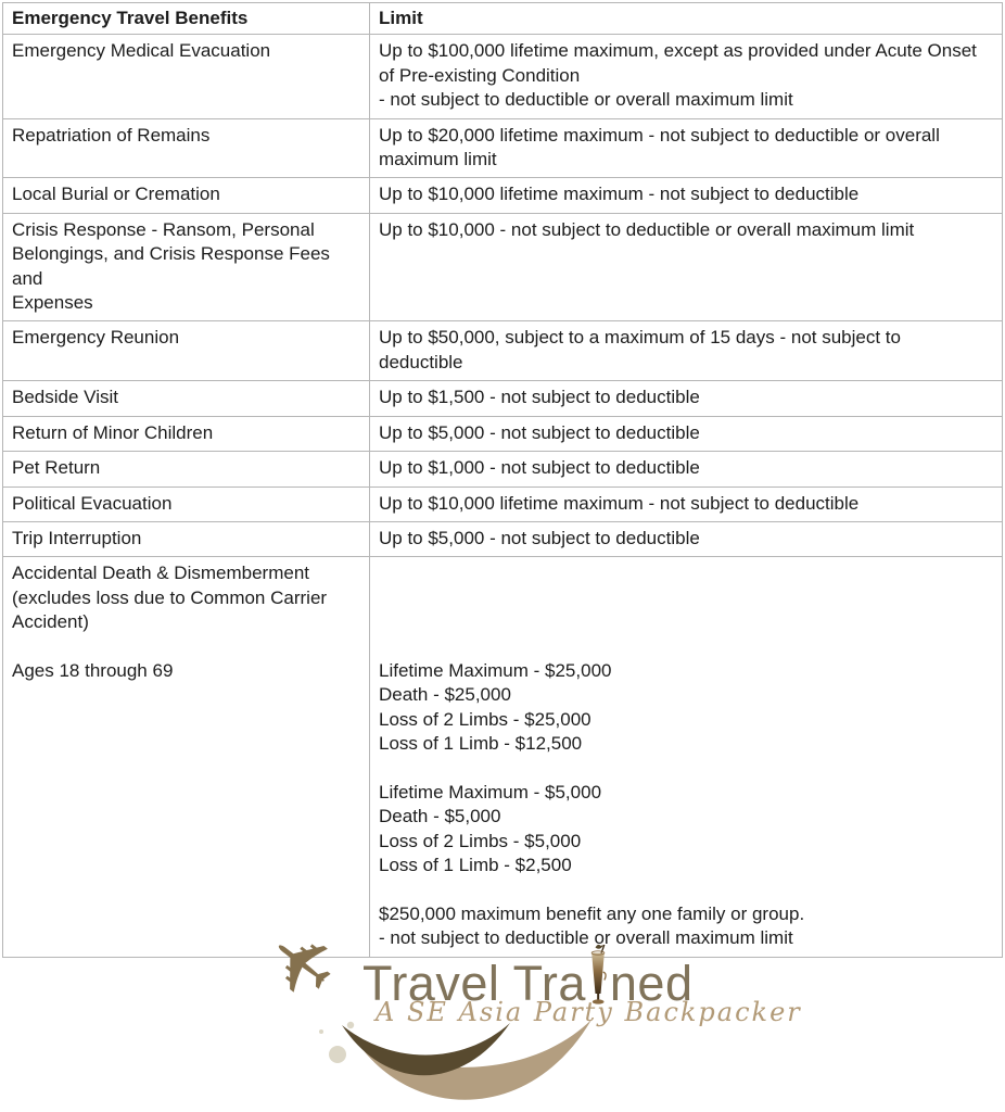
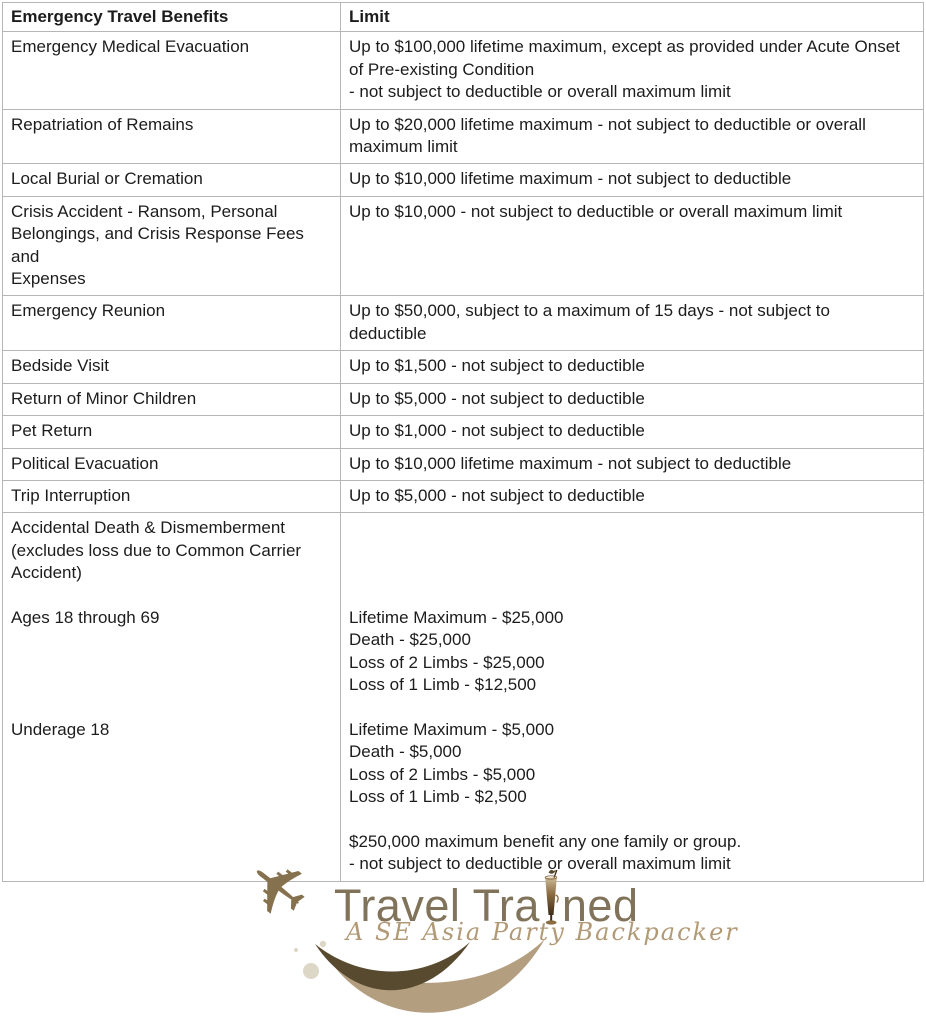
  Emergency Travel Benefits
  Limit
  Emergency Medical Evacuation
  Up to $100,000 lifetime maximum, except as provided under Acute Onset
  of Pre-existing Condition
  - not subject to deductible or overall maximum limit
  Repatriation of Remains
  Up to $20,000 lifetime maximum - not subject to deductible or overall
  maximum limit
  Local Burial or Cremation
  Up to $10,000 lifetime maximum - not subject to deductible
- Crisis Response - Ransom, Personal
+ Crisis Accident - Ransom, Personal
  Belongings, and Crisis Response Fees and
  Expenses
  Up to $10,000 - not subject to deductible or overall maximum limit
  Emergency Reunion
  Up to $50,000, subject to a maximum of 15 days - not subject to
  deductible
  Bedside Visit
  Up to $1,500 - not subject to deductible
  Return of Minor Children
  Up to $5,000 - not subject to deductible
  Pet Return
  Up to $1,000 - not subject to deductible
  Political Evacuation
  Up to $10,000 lifetime maximum - not subject to deductible
  Trip Interruption
  Up to $5,000 - not subject to deductible
  Accidental Death & Dismemberment
  (excludes loss due to Common Carrier
  Accident)
  Ages 18 through 69
+ Underage 18
  Lifetime Maximum - $25,000
  Death - $25,000
  Loss of 2 Limbs - $25,000
  Loss of 1 Limb - $12,500
  Lifetime Maximum - $5,000
  Death - $5,000
  Loss of 2 Limbs - $5,000
  Loss of 1 Limb - $2,500
  $250,000 maximum benefit any one family or group.
  - not subject to deductible or overall maximum limit
  Travel Tra ned
  A SE Asia Party Backpacker
